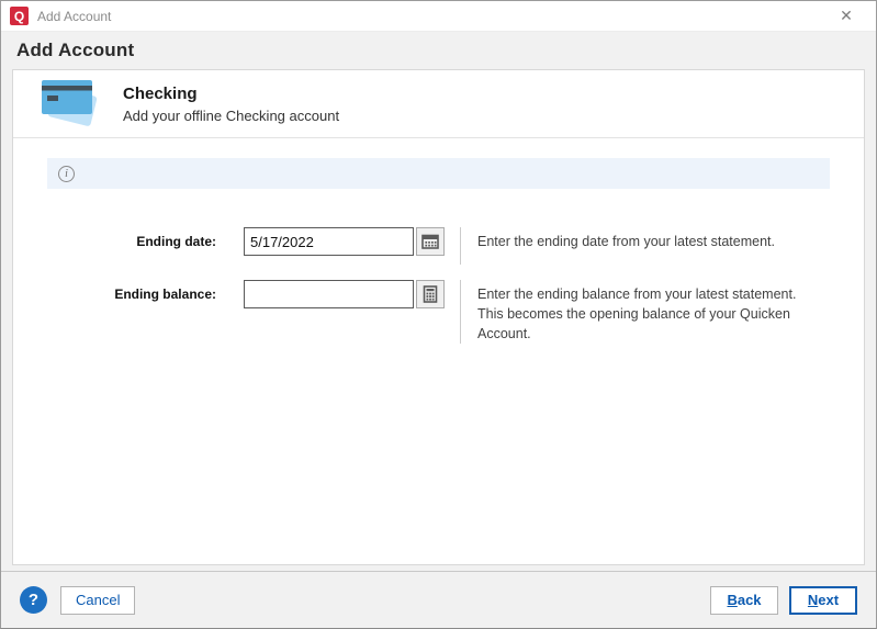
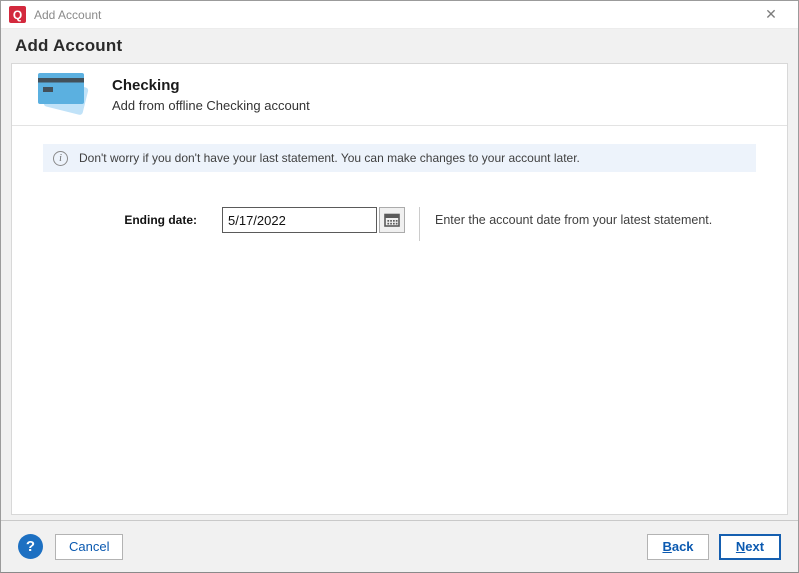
  Q
  Add Account
  ✕
  Add Account
  Checking
- Add your offline Checking account
+ Add from offline Checking account
  i
+ Don't worry if you don't have your last statement. You can make changes to your account later.
  Ending date:
  5/17/2022
- Enter the ending date from your latest statement.
+ Enter the account date from your latest statement.
- Ending balance:
- Enter the ending balance from your latest statement. This becomes the opening balance of your Quicken Account.
  ?
  Cancel
  Back
  Next
